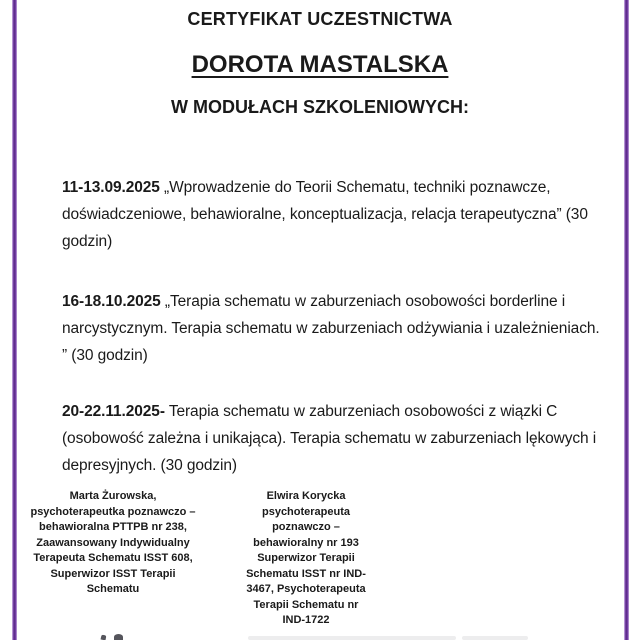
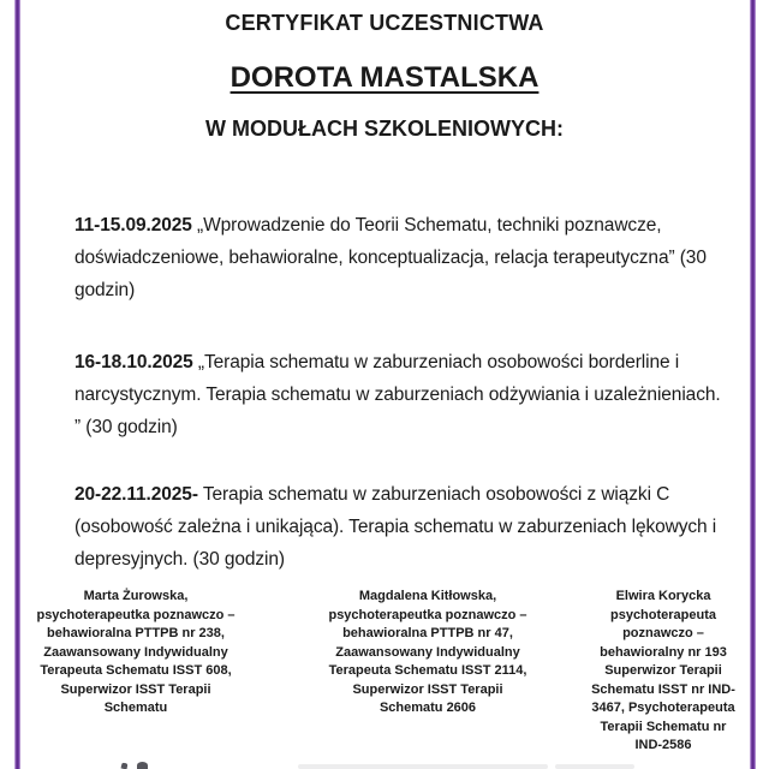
  CERTYFIKAT UCZESTNICTWA
  DOROTA MASTALSKA
  W MODUŁACH SZKOLENIOWYCH:
- 11-13.09.2025 „Wprowadzenie do Teorii Schematu, techniki poznawcze, doświadczeniowe, behawioralne, konceptualizacja, relacja terapeutyczna” (30 godzin)
+ 11-15.09.2025 „Wprowadzenie do Teorii Schematu, techniki poznawcze, doświadczeniowe, behawioralne, konceptualizacja, relacja terapeutyczna” (30 godzin)
  16-18.10.2025 „Terapia schematu w zaburzeniach osobowości borderline i narcystycznym. Terapia schematu w zaburzeniach odżywiania i uzależnieniach. ” (30 godzin)
  20-22.11.2025- Terapia schematu w zaburzeniach osobowości z wiązki C (osobowość zależna i unikająca). Terapia schematu w zaburzeniach lękowych i depresyjnych. (30 godzin)
  Marta Żurowska, psychoterapeutka poznawczo – behawioralna PTTPB nr 238, Zaawansowany Indywidualny Terapeuta Schematu ISST 608, Superwizor ISST Terapii Schematu
+ Magdalena Kitłowska, psychoterapeutka poznawczo – behawioralna PTTPB nr 47, Zaawansowany Indywidualny Terapeuta Schematu ISST 2114, Superwizor ISST Terapii Schematu 2606
- Elwira Korycka psychoterapeuta poznawczo – behawioralny nr 193 Superwizor Terapii Schematu ISST nr IND-3467, Psychoterapeuta Terapii Schematu nr IND-1722
+ Elwira Korycka psychoterapeuta poznawczo – behawioralny nr 193 Superwizor Terapii Schematu ISST nr IND-3467, Psychoterapeuta Terapii Schematu nr IND-2586
